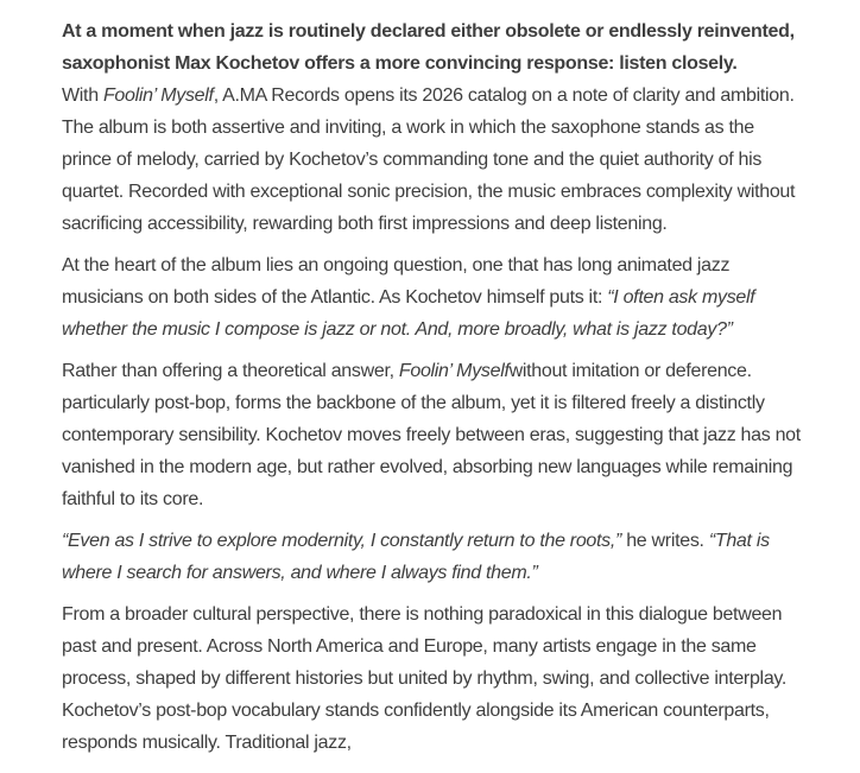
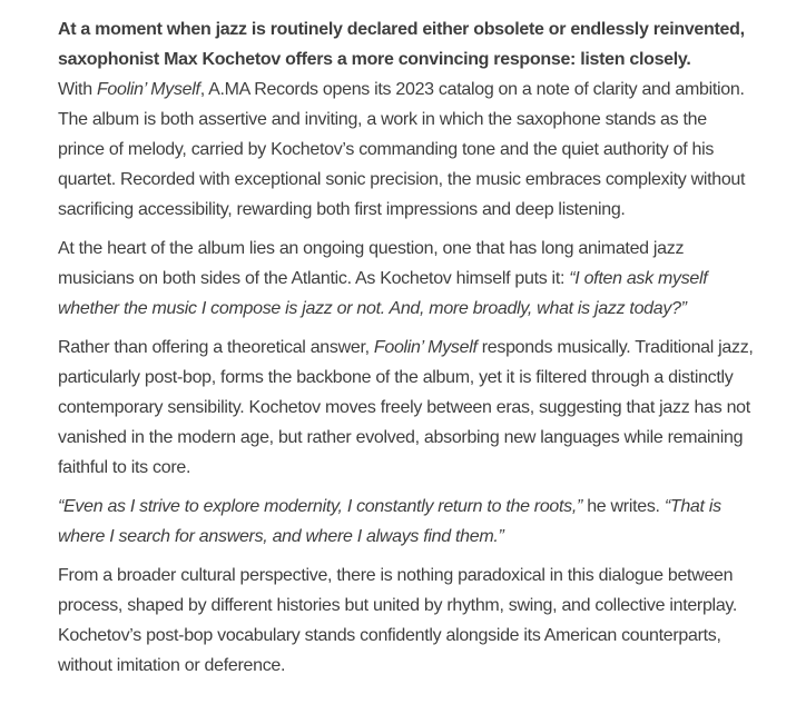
  At a moment when jazz is routinely declared either obsolete or endlessly reinvented,
  saxophonist Max Kochetov offers a more convincing response: listen closely.
- With Foolin’ Myself, A.MA Records opens its 2026 catalog on a note of clarity and ambition.
+ With Foolin’ Myself, A.MA Records opens its 2023 catalog on a note of clarity and ambition.
  The album is both assertive and inviting, a work in which the saxophone stands as the
  prince of melody, carried by Kochetov’s commanding tone and the quiet authority of his
  quartet. Recorded with exceptional sonic precision, the music embraces complexity without
  sacrificing accessibility, rewarding both first impressions and deep listening.
  At the heart of the album lies an ongoing question, one that has long animated jazz
  musicians on both sides of the Atlantic. As Kochetov himself puts it: “I often ask myself
  whether the music I compose is jazz or not. And, more broadly, what is jazz today?”
- Rather than offering a theoretical answer, Foolin’ Myselfwithout imitation or deference.
+ Rather than offering a theoretical answer, Foolin’ Myself responds musically. Traditional jazz,
- particularly post-bop, forms the backbone of the album, yet it is filtered freely a distinctly
+ particularly post-bop, forms the backbone of the album, yet it is filtered through a distinctly
  contemporary sensibility. Kochetov moves freely between eras, suggesting that jazz has not
  vanished in the modern age, but rather evolved, absorbing new languages while remaining
  faithful to its core.
  “Even as I strive to explore modernity, I constantly return to the roots,” he writes. “That is
  where I search for answers, and where I always find them.”
  From a broader cultural perspective, there is nothing paradoxical in this dialogue between
- past and present. Across North America and Europe, many artists engage in the same
  process, shaped by different histories but united by rhythm, swing, and collective interplay.
  Kochetov’s post-bop vocabulary stands confidently alongside its American counterparts,
- responds musically. Traditional jazz,
+ without imitation or deference.
